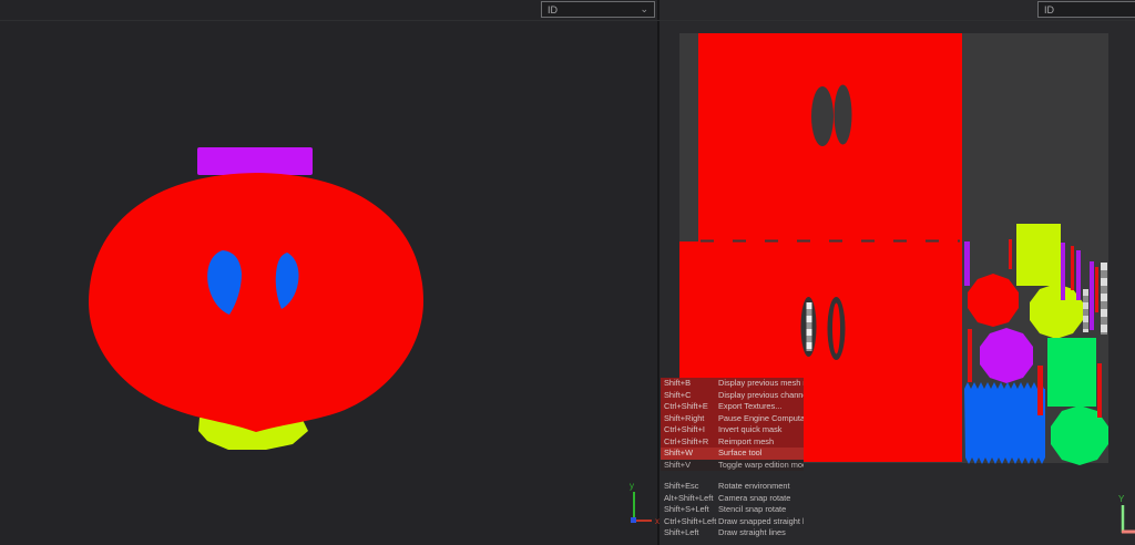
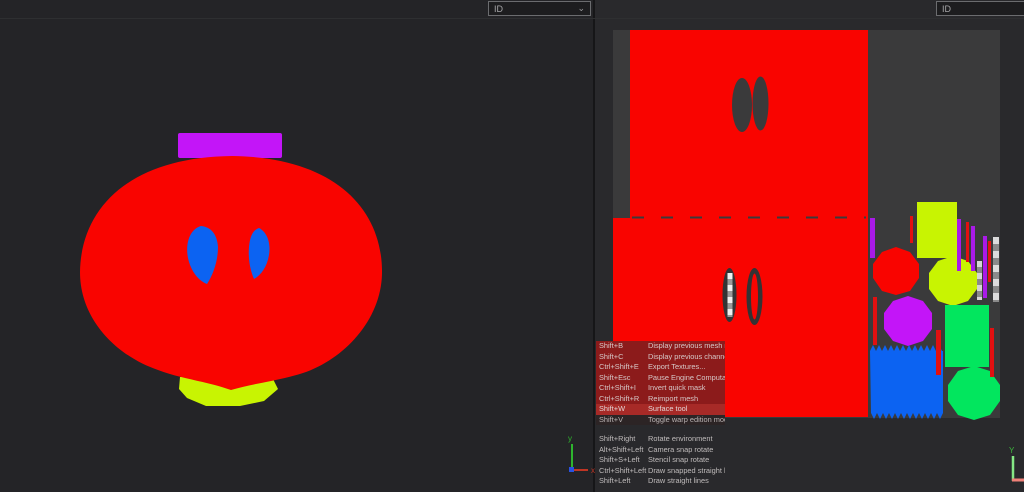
  y
  x
  Y
  ID
  ⌄
  ID
  Shift+B
  Display previous mesh
  Shift+C
  Display previous chann
  Ctrl+Shift+E
  Export Textures...
- Shift+Right
+ Shift+Esc
  Pause Engine Computa
  Ctrl+Shift+I
  Invert quick mask
  Ctrl+Shift+R
  Reimport mesh
  Shift+W
  Surface tool
  Shift+V
  Toggle warp edition mo
- Shift+Esc
+ Shift+Right
  Rotate environment
  Alt+Shift+Left
  Camera snap rotate
  Shift+S+Left
  Stencil snap rotate
  Ctrl+Shift+Left
  Draw snapped straight l
  Shift+Left
  Draw straight lines
